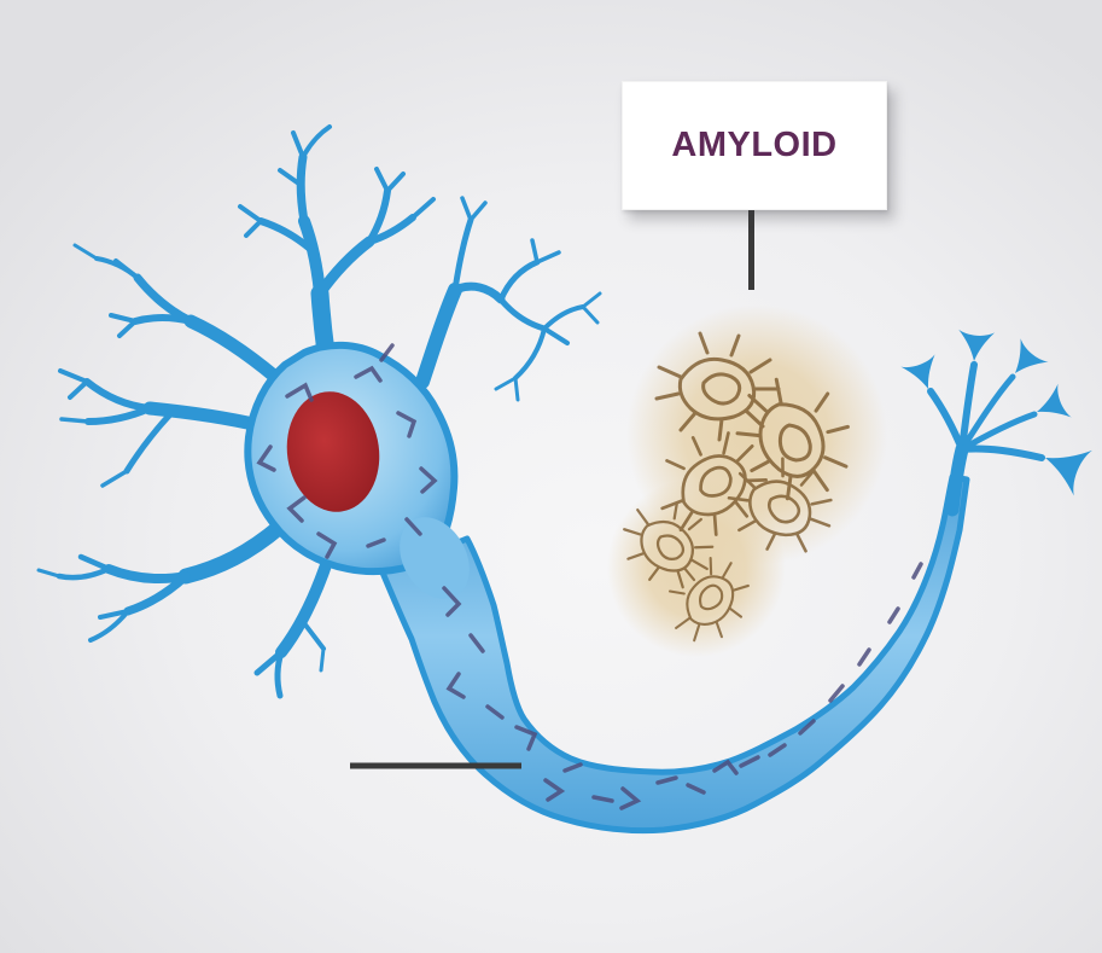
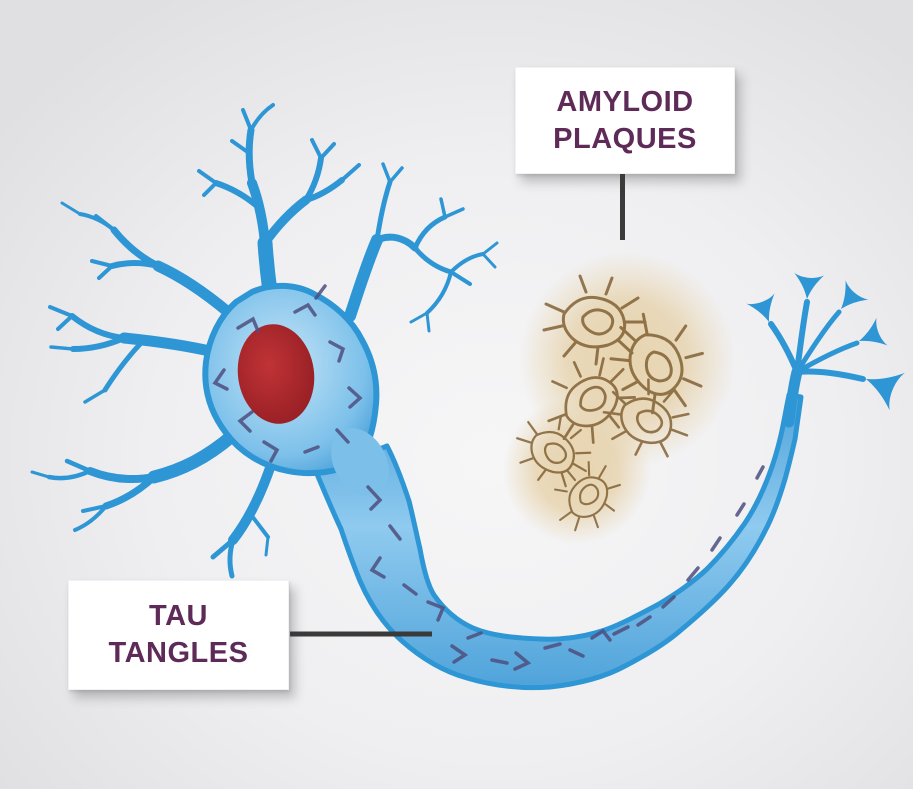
  AMYLOID
+ PLAQUES
+ TAU
+ TANGLES
